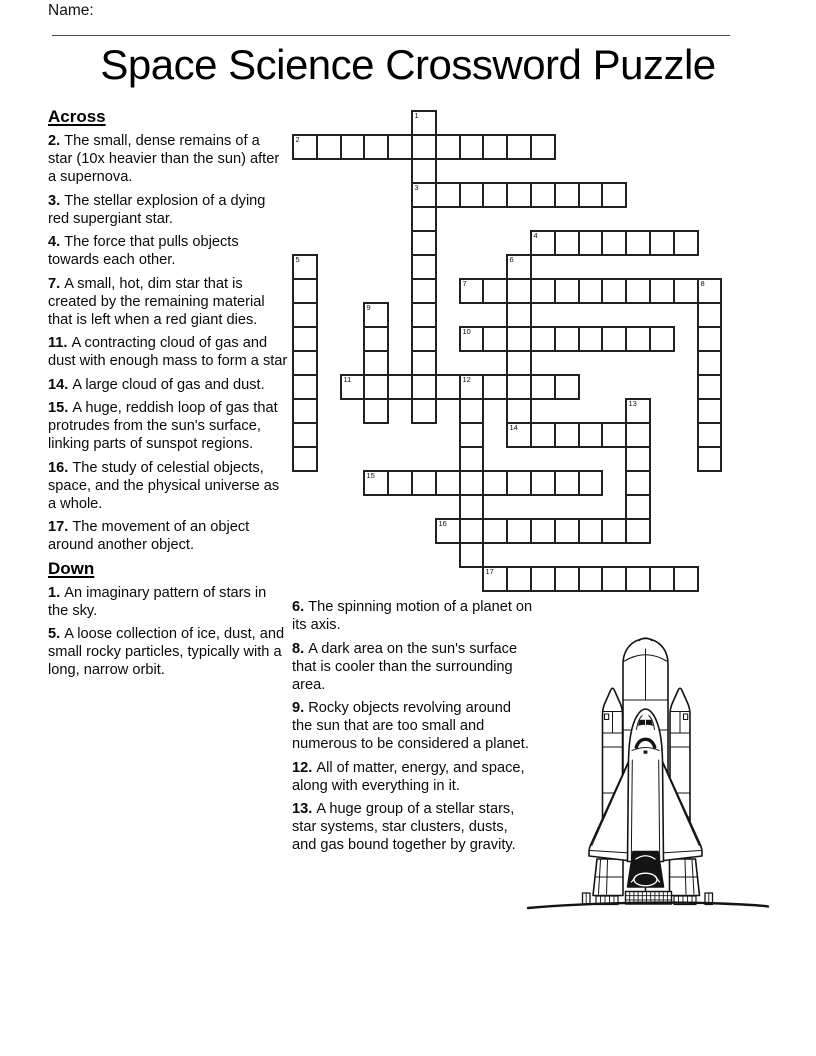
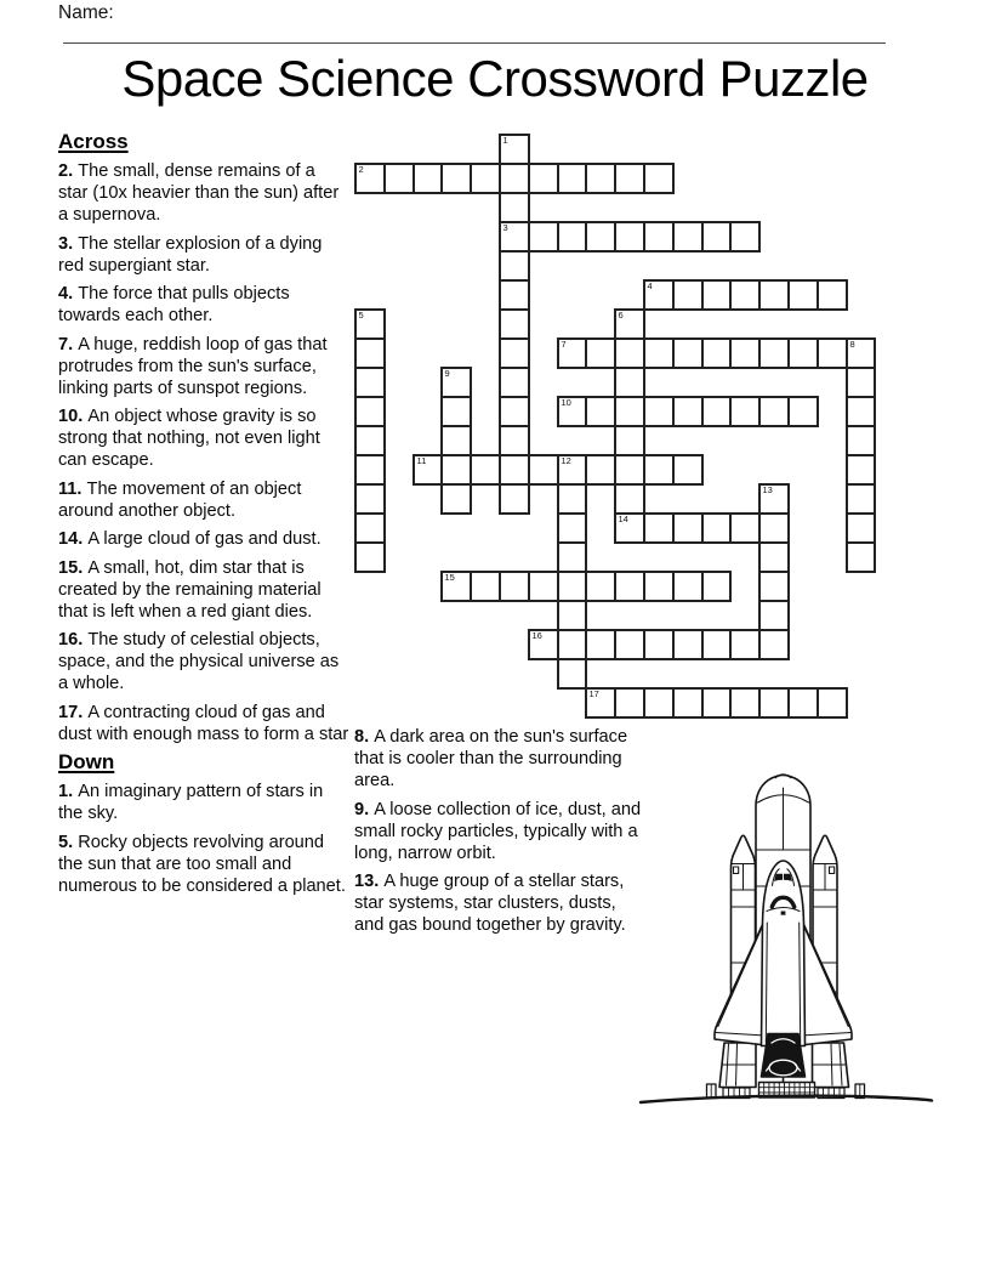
  Name:
  Space Science Crossword Puzzle
  Across
  2. The small, dense remains of a star (10x heavier than the sun) after a supernova.
  3. The stellar explosion of a dying red supergiant star.
  4. The force that pulls objects towards each other.
- 7. A small, hot, dim star that is created by the remaining material that is left when a red giant dies.
+ 7. A huge, reddish loop of gas that protrudes from the sun's surface, linking parts of sunspot regions.
+ 10. An object whose gravity is so strong that nothing, not even light can escape.
- 11. A contracting cloud of gas and dust with enough mass to form a star
+ 11. The movement of an object around another object.
  14. A large cloud of gas and dust.
- 15. A huge, reddish loop of gas that protrudes from the sun's surface, linking parts of sunspot regions.
+ 15. A small, hot, dim star that is created by the remaining material that is left when a red giant dies.
  16. The study of celestial objects, space, and the physical universe as a whole.
- 17. The movement of an object around another object.
+ 17. A contracting cloud of gas and dust with enough mass to form a star
  Down
  1. An imaginary pattern of stars in the sky.
- 5. A loose collection of ice, dust, and small rocky particles, typically with a long, narrow orbit.
+ 5. Rocky objects revolving around the sun that are too small and numerous to be considered a planet.
- 6. The spinning motion of a planet on its axis.
  8. A dark area on the sun's surface that is cooler than the surrounding area.
- 9. Rocky objects revolving around the sun that are too small and numerous to be considered a planet.
+ 9. A loose collection of ice, dust, and small rocky particles, typically with a long, narrow orbit.
- 12. All of matter, energy, and space, along with everything in it.
  13. A huge group of a stellar stars, star systems, star clusters, dusts, and gas bound together by gravity.
  1
  3
  2
  4
  5
  6
  14
  7
  8
  9
  10
  11
  12
  13
  15
  16
  17
